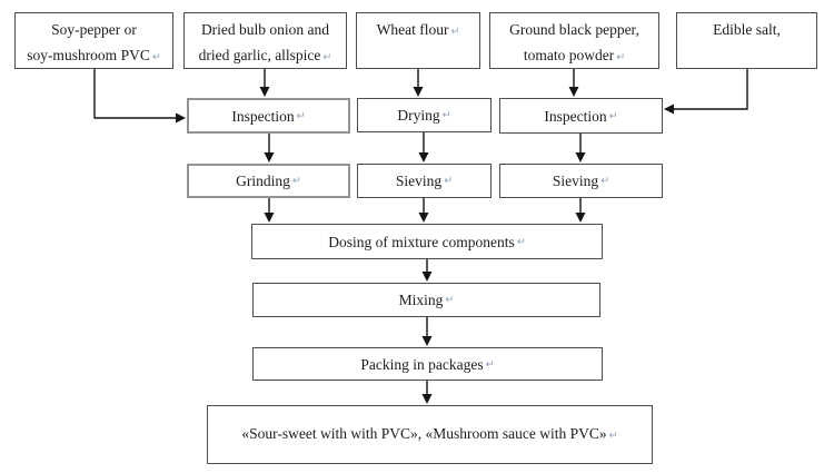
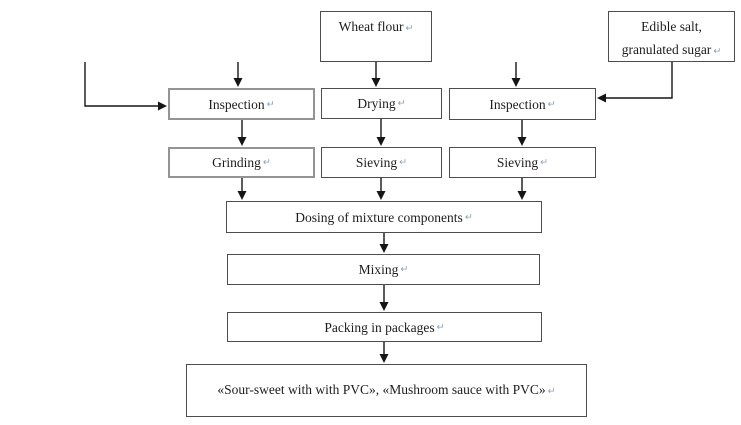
- Soy-pepper or
- soy-mushroom PVC ↵
- Dried bulb onion and
- dried garlic, allspice ↵
  Wheat flour ↵
- Ground black pepper,
- tomato powder ↵
  Edible salt,
+ granulated sugar ↵
  Inspection
  ↵
  Drying
  ↵
  Inspection
  ↵
  Grinding
  ↵
  Sieving
  ↵
  Sieving
  ↵
  Dosing of mixture components
  ↵
  Mixing
  ↵
  Packing in packages
  ↵
  «Sour-sweet with with PVC», «Mushroom sauce with PVC» ↵
